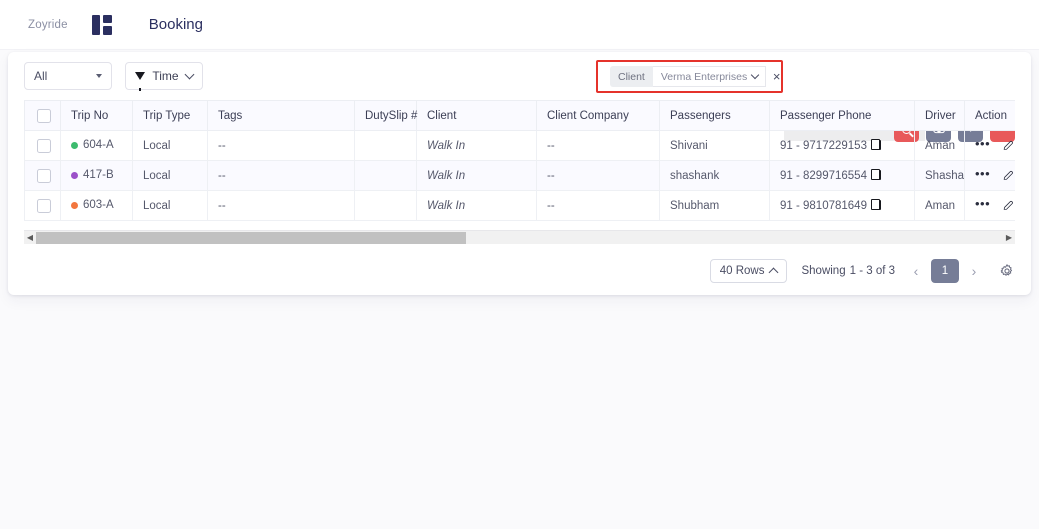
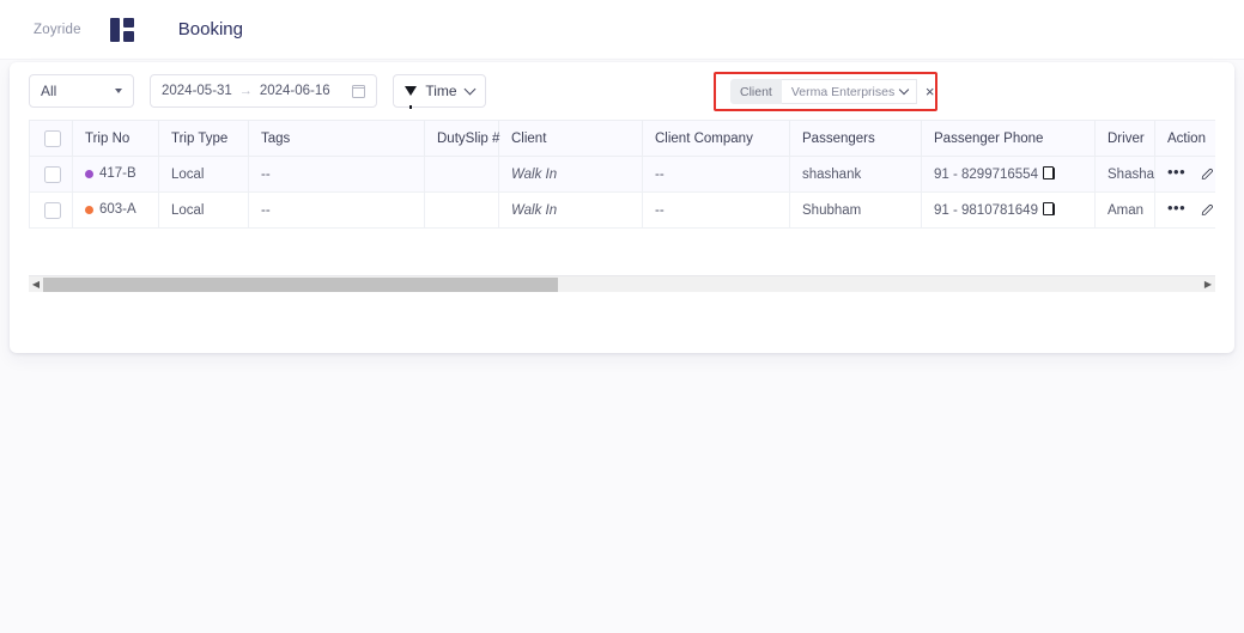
  Zoyride
  Booking
  All
+ 2024-05-31
+ →
+ 2024-06-16
  Time
  Client
  Verma Enterprises
  ×
  	Trip No	Trip Type	Tags	DutySlip #	Client	Client Company	Passengers	Passenger Phone	Driver	Action
- 	604-A	Local	--		Walk In	--	Shivani	91 - 9717229153	Aman	•••
  	417-B	Local	--		Walk In	--	shashank	91 - 8299716554	Shasha	•••
  	603-A	Local	--		Walk In	--	Shubham	91 - 9810781649	Aman	•••
  ◀
  ▶
- 40 Rows
- Showing 1 - 3 of 3
- ‹
- 1
- ›
